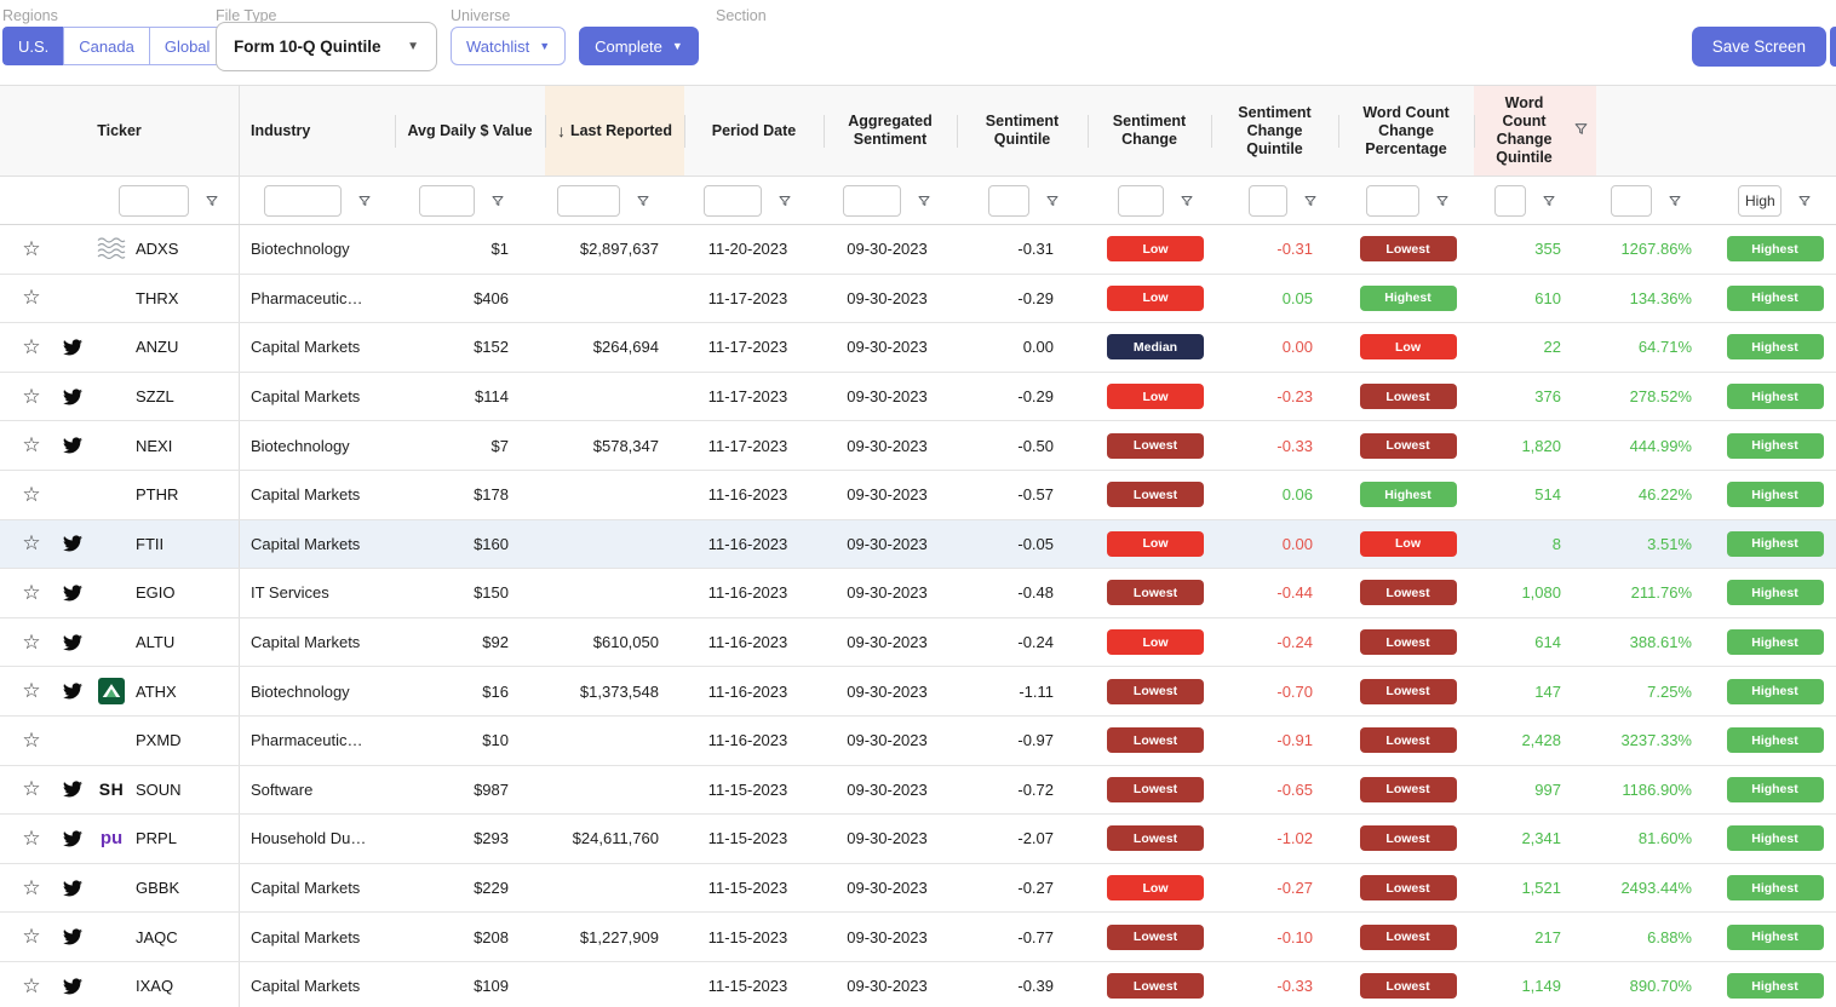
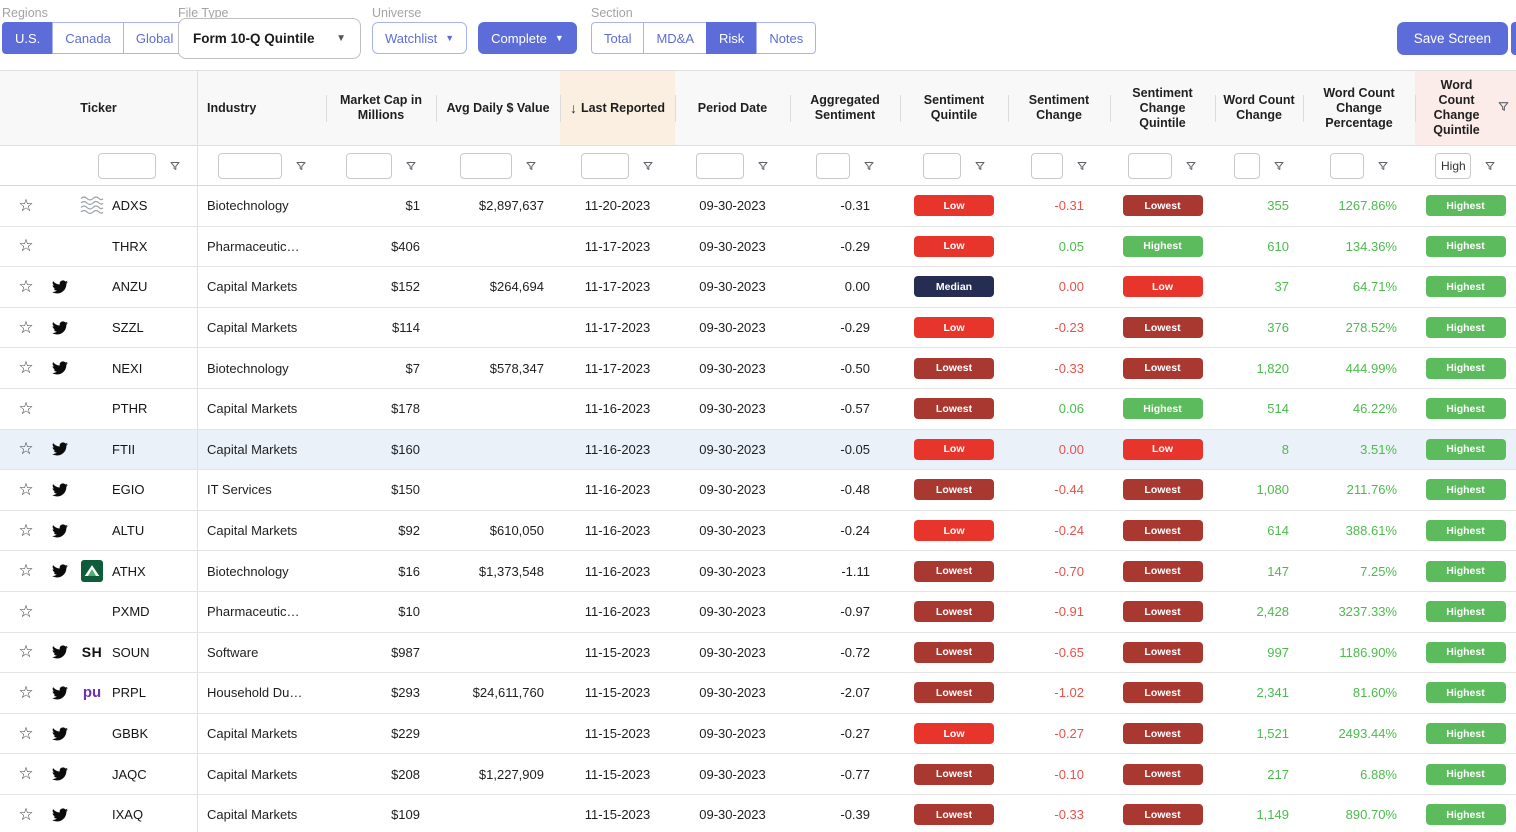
  Regions
  U.S.
  Canada
  Global
  File Type
  Form 10-Q Quintile
  ▼
  Universe
  Watchlist
  ▼
  Complete
  ▼
  Section
+ Total
+ MD&A
+ Risk
+ Notes
  Save Screen
  Ticker
  Industry
+ Market Cap in Millions
  Avg Daily $ Value
  ↓
  Last Reported
  Period Date
  Aggregated Sentiment
  Sentiment Quintile
  Sentiment Change
  Sentiment Change Quintile
+ Word Count Change
  Word Count Change Percentage
  Word Count Change Quintile
  High
  ☆
  ADXS
  Biotechnology
  $1
  $2,897,637
  11-20-2023
  09-30-2023
  -0.31
  Low
  -0.31
  Lowest
  355
  1267.86%
  Highest
  ☆
  THRX
  Pharmaceutic…
  $406
  11-17-2023
  09-30-2023
  -0.29
  Low
  0.05
  Highest
  610
  134.36%
  Highest
  ☆
  ANZU
  Capital Markets
  $152
  $264,694
  11-17-2023
  09-30-2023
  0.00
  Median
  0.00
  Low
- 22
+ 37
  64.71%
  Highest
  ☆
  SZZL
  Capital Markets
  $114
  11-17-2023
  09-30-2023
  -0.29
  Low
  -0.23
  Lowest
  376
  278.52%
  Highest
  ☆
  NEXI
  Biotechnology
  $7
  $578,347
  11-17-2023
  09-30-2023
  -0.50
  Lowest
  -0.33
  Lowest
  1,820
  444.99%
  Highest
  ☆
  PTHR
  Capital Markets
  $178
  11-16-2023
  09-30-2023
  -0.57
  Lowest
  0.06
  Highest
  514
  46.22%
  Highest
  ☆
  FTII
  Capital Markets
  $160
  11-16-2023
  09-30-2023
  -0.05
  Low
  0.00
  Low
  8
  3.51%
  Highest
  ☆
  EGIO
  IT Services
  $150
  11-16-2023
  09-30-2023
  -0.48
  Lowest
  -0.44
  Lowest
  1,080
  211.76%
  Highest
  ☆
  ALTU
  Capital Markets
  $92
  $610,050
  11-16-2023
  09-30-2023
  -0.24
  Low
  -0.24
  Lowest
  614
  388.61%
  Highest
  ☆
  ATHX
  Biotechnology
  $16
  $1,373,548
  11-16-2023
  09-30-2023
  -1.11
  Lowest
  -0.70
  Lowest
  147
  7.25%
  Highest
  ☆
  PXMD
  Pharmaceutic…
  $10
  11-16-2023
  09-30-2023
  -0.97
  Lowest
  -0.91
  Lowest
  2,428
  3237.33%
  Highest
  ☆
  SH
  SOUN
  Software
  $987
  11-15-2023
  09-30-2023
  -0.72
  Lowest
  -0.65
  Lowest
  997
  1186.90%
  Highest
  ☆
  pu
  PRPL
  Household Du…
  $293
  $24,611,760
  11-15-2023
  09-30-2023
  -2.07
  Lowest
  -1.02
  Lowest
  2,341
  81.60%
  Highest
  ☆
  GBBK
  Capital Markets
  $229
  11-15-2023
  09-30-2023
  -0.27
  Low
  -0.27
  Lowest
  1,521
  2493.44%
  Highest
  ☆
  JAQC
  Capital Markets
  $208
  $1,227,909
  11-15-2023
  09-30-2023
  -0.77
  Lowest
  -0.10
  Lowest
  217
  6.88%
  Highest
  ☆
  IXAQ
  Capital Markets
  $109
  11-15-2023
  09-30-2023
  -0.39
  Lowest
  -0.33
  Lowest
  1,149
  890.70%
  Highest
